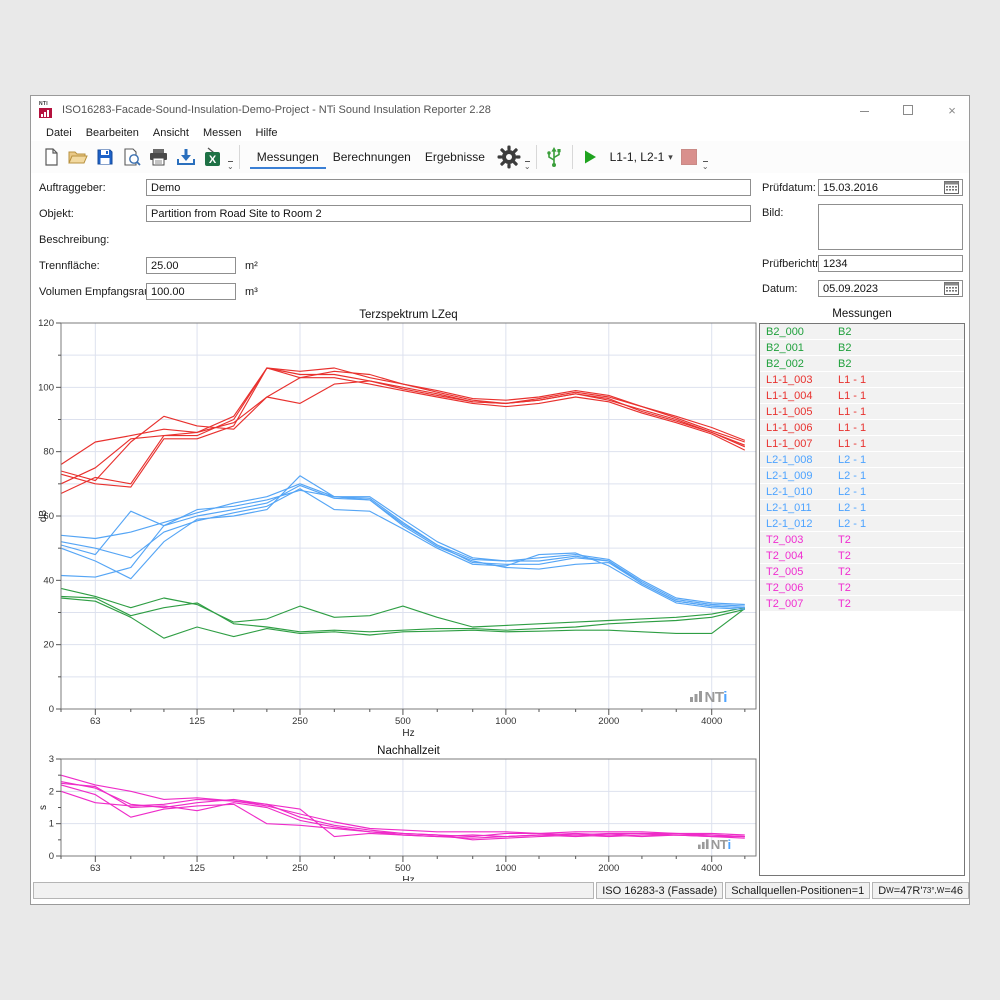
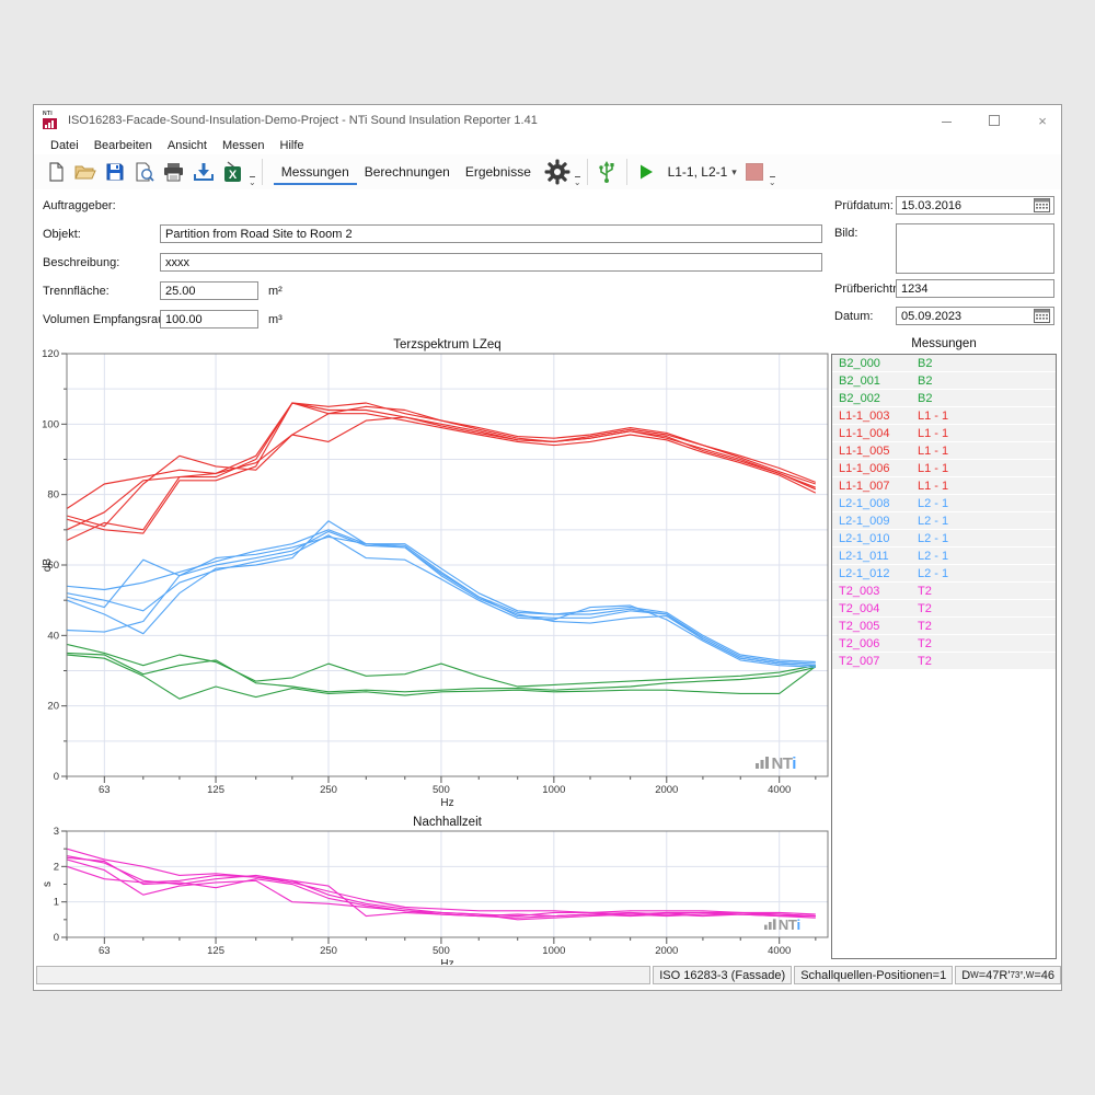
- ISO16283-Facade-Sound-Insulation-Demo-Project - NTi Sound Insulation Reporter 2.28
+ ISO16283-Facade-Sound-Insulation-Demo-Project - NTi Sound Insulation Reporter 1.41
  ×
  Datei
  Bearbeiten
  Ansicht
  Messen
  Hilfe
  X
  ⌄
  Messungen
  Berechnungen
  Ergebnisse
  ⌄
  L1-1, L2-1
  ▾
  ⌄
  Auftraggeber:
- Demo
  Objekt:
  Partition from Road Site to Room 2
  Beschreibung:
+ xxxx
  Trennfläche:
  25.00
  m²
  Volumen Empfangsra
  100.00
  m³
  Prüfdatum:
  15.03.2016
  Bild:
  Prüfbericht
  1234
  Datum:
  05.09.2023
  63
  125
  250
  500
  1000
  2000
  4000
  0
  20
  40
  60
  80
  100
  120
  Terzspektrum LZeq
  Hz
  NTi
  63
  125
  250
  500
  1000
  2000
  4000
  0
  1
  2
  3
  Nachhallzeit
  Hz
  NTi
  Messungen
  B2_000
  B2
  B2_001
  B2
  B2_002
  B2
  L1-1_003
  L1 - 1
  L1-1_004
  L1 - 1
  L1-1_005
  L1 - 1
  L1-1_006
  L1 - 1
  L1-1_007
  L1 - 1
  L2-1_008
  L2 - 1
  L2-1_009
  L2 - 1
  L2-1_010
  L2 - 1
  L2-1_011
  L2 - 1
  L2-1_012
  L2 - 1
  T2_003
  T2
  T2_004
  T2
  T2_005
  T2
  T2_006
  T2
  T2_007
  T2
  ISO 16283-3 (Fassade)
  Schallquellen-Positionen=1
  D
  W
  =47
  R'
  73°,W
  =46
